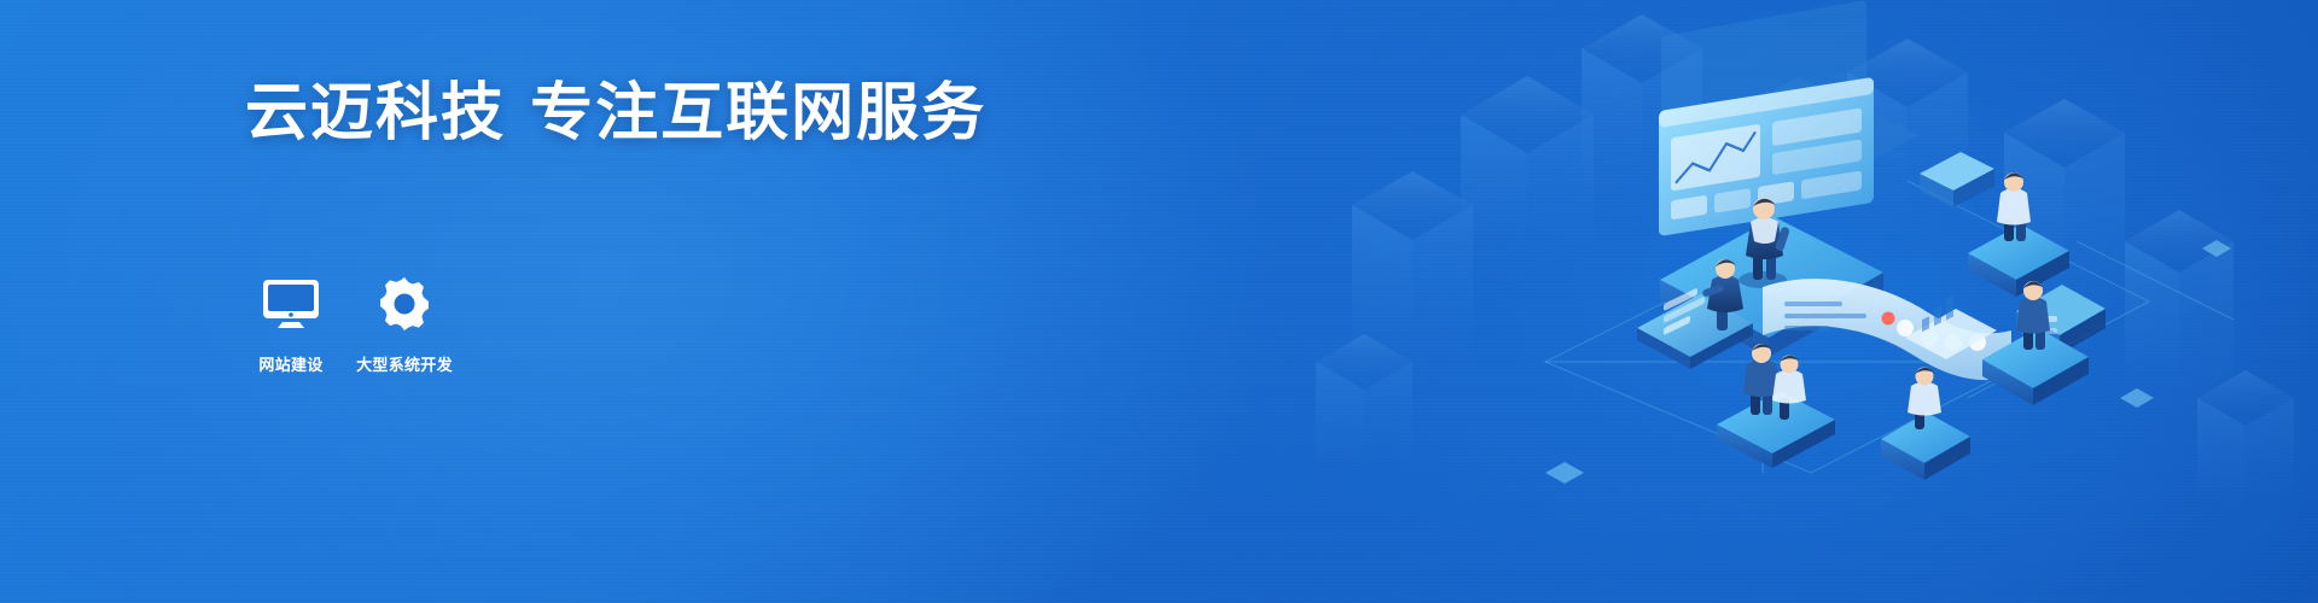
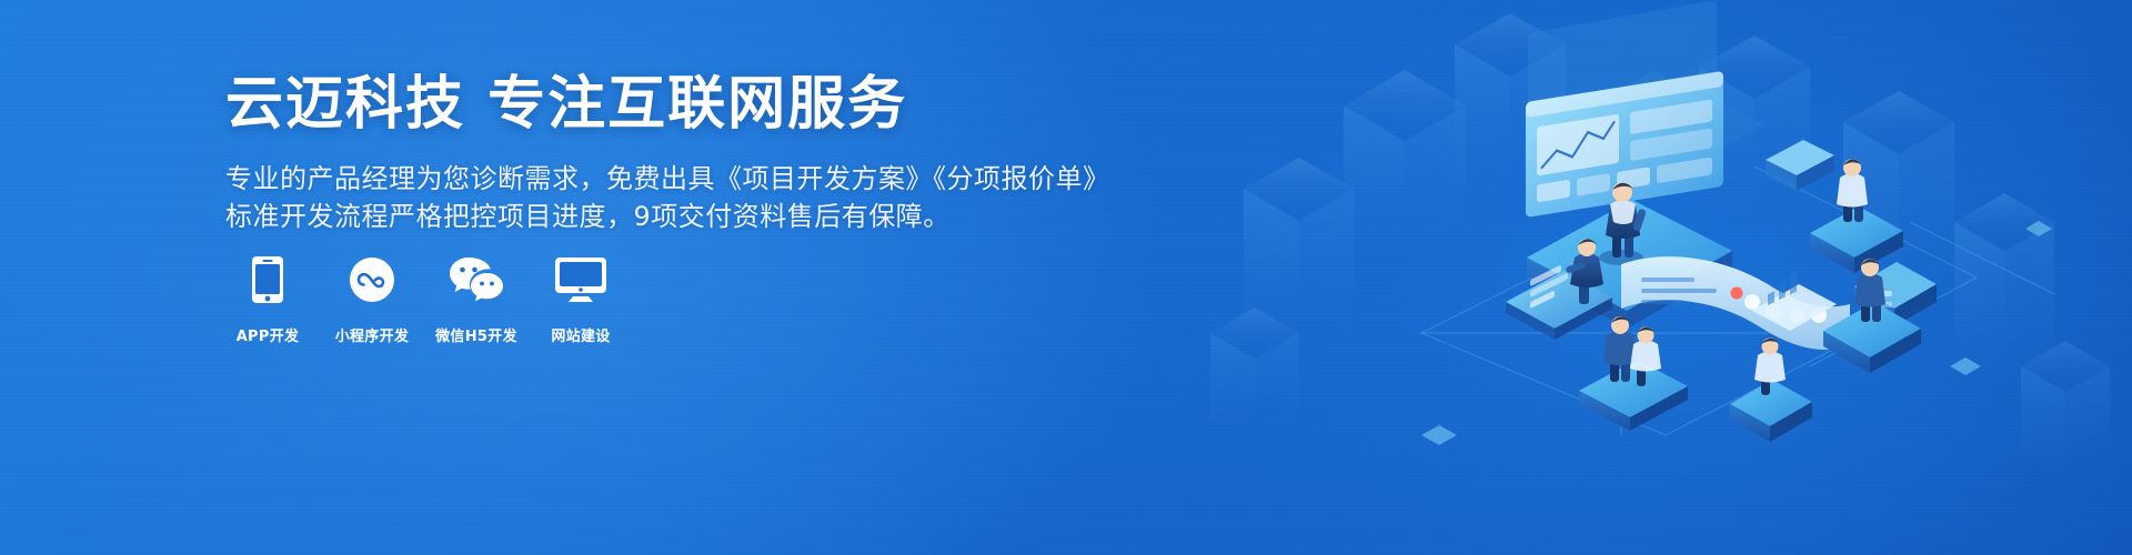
  云迈科技 专注互联网服务
+ 专业的产品经理为您诊断需求，免费出具《项目开发方案》《分项报价单》
+ 标准开发流程严格把控项目进度，9项交付资料售后有保障。
+ APP开发
+ 小程序开发
+ 微信H5开发
  网站建设
- 大型系统开发
